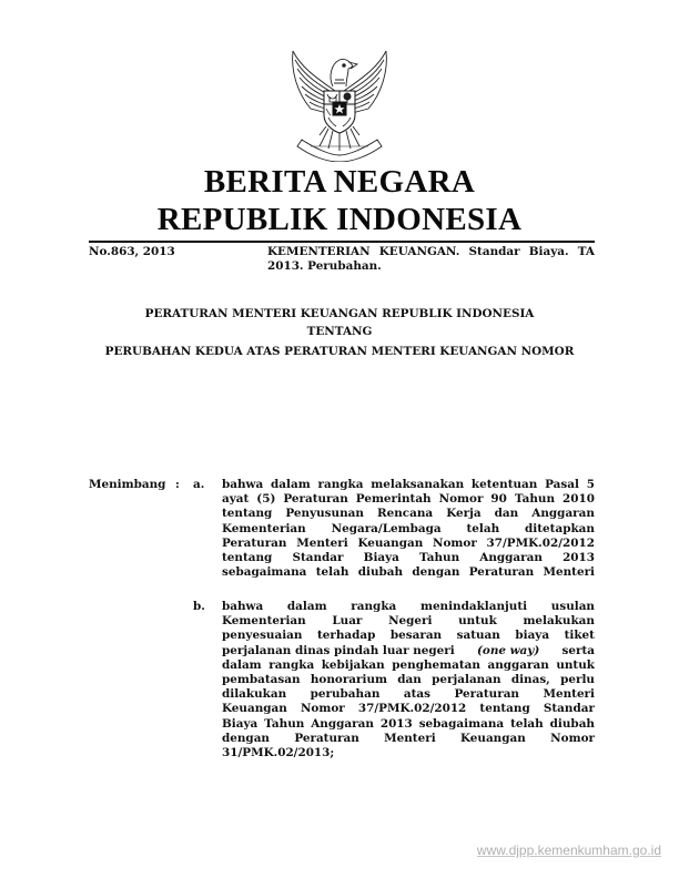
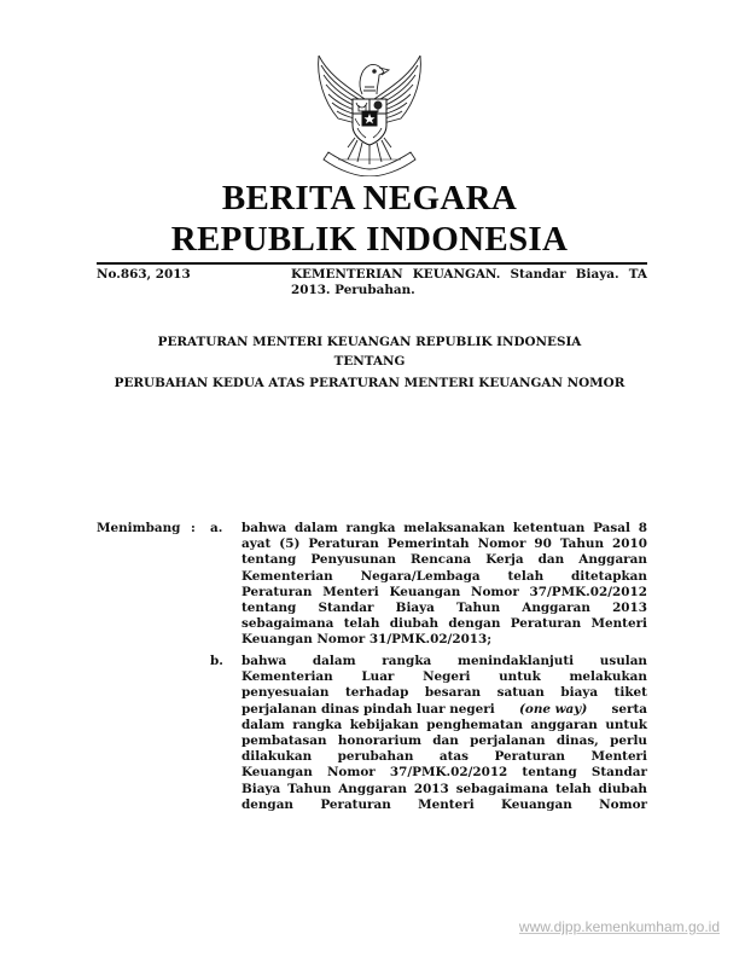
  BERITA NEGARA
  REPUBLIK INDONESIA
  No.863, 2013
  KEMENTERIAN KEUANGAN. Standar Biaya. TA 2013. Perubahan.
  PERATURAN MENTERI KEUANGAN REPUBLIK INDONESIA
  TENTANG
  PERUBAHAN KEDUA ATAS PERATURAN MENTERI KEUANGAN NOMOR
  Menimbang
  :
  a.
  bahwa
  dalam
  rangka
  melaksanakan
  ketentuan
  Pasal
- 5
+ 8
  ayat
  (5)
  Peraturan
  Pemerintah
  Nomor
  90
  Tahun
  2010
  tentang
  Penyusunan
  Rencana
  Kerja
  dan
  Anggaran
  Kementerian
  Negara/Lembaga
  telah
  ditetapkan
  Peraturan
  Menteri
  Keuangan
  Nomor
  37/PMK.02/2012
  tentang
  Standar
  Biaya
  Tahun
  Anggaran
  2013
  sebagaimana
  telah
  diubah
  dengan
  Peraturan
  Menteri
+ Keuangan Nomor 31/PMK.02/2013;
  b.
  bahwa
  dalam
  rangka
  menindaklanjuti
  usulan
  Kementerian
  Luar
  Negeri
  untuk
  melakukan
  penyesuaian
  terhadap
  besaran
  satuan
  biaya
  tiket
  perjalanan dinas pindah luar negeri
  (one way)
  serta
  dalam
  rangka
  kebijakan
  penghematan
  anggaran
  untuk
  pembatasan
  honorarium
  dan
  perjalanan
  dinas,
  perlu
  dilakukan
  perubahan
  atas
  Peraturan
  Menteri
  Keuangan
  Nomor
  37/PMK.02/2012
  tentang
  Standar
  Biaya
  Tahun
  Anggaran
  2013
  sebagaimana
  telah
  diubah
  dengan
  Peraturan
  Menteri
  Keuangan
  Nomor
- 31/PMK.02/2013;
  www.djpp.kemenkumham.go.id
